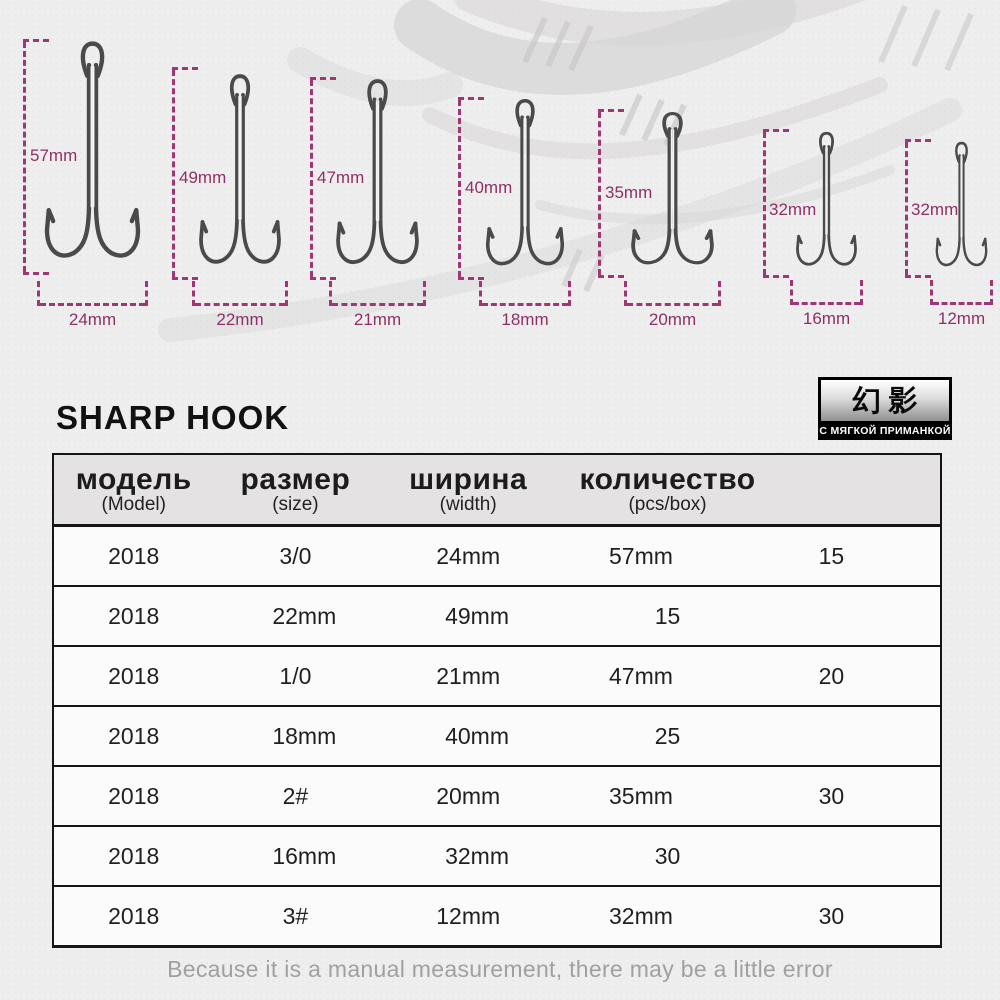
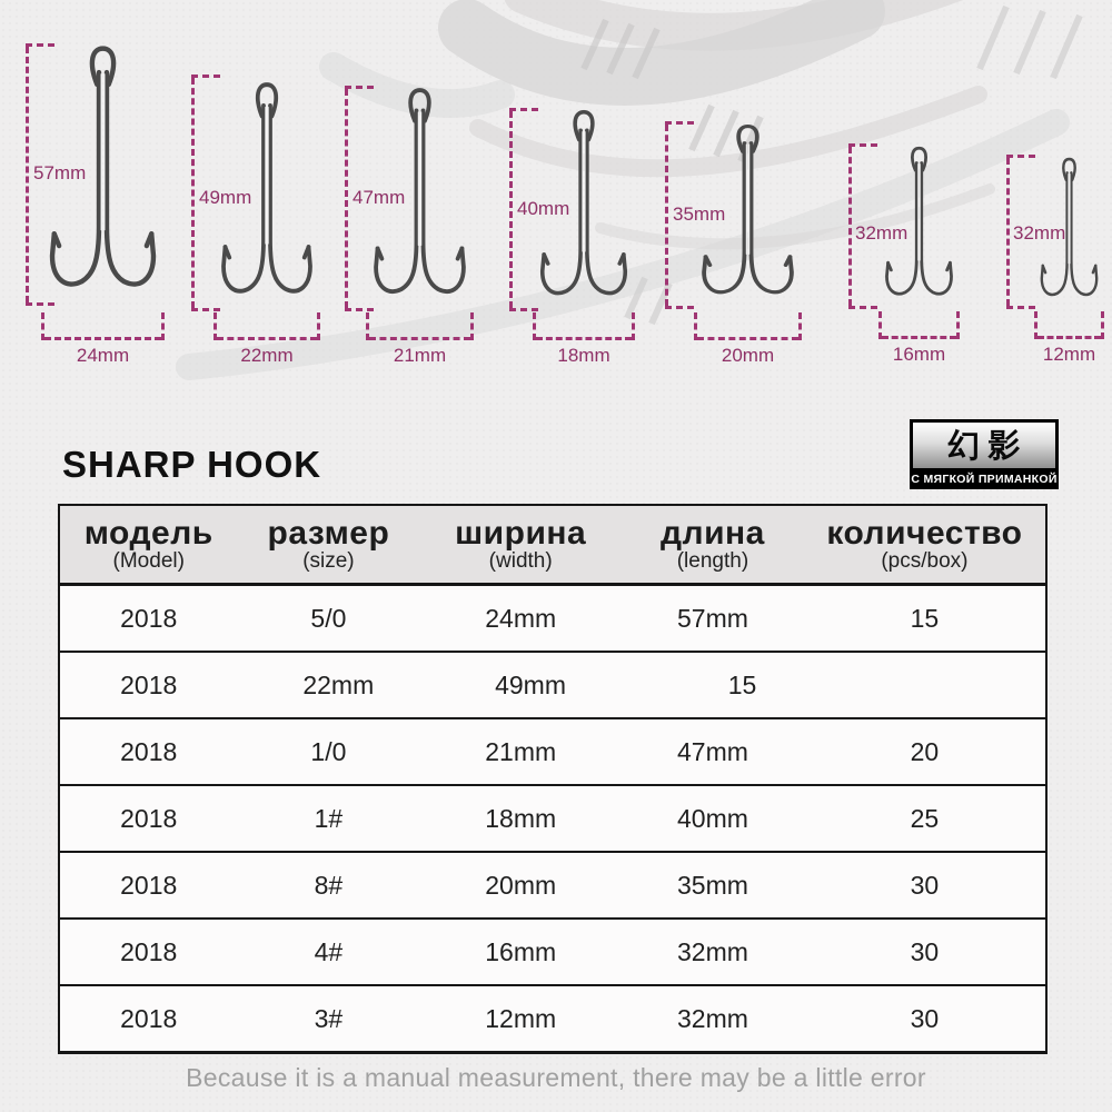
  57mm
  24mm
  49mm
  22mm
  47mm
  21mm
  40mm
  18mm
  35mm
  20mm
  32mm
  16mm
  32mm
  12mm
  SHARP HOOK
  幻影
  С МЯГКОЙ ПРИМАНКОЙ
  модель
  (Model)
  размер
  (size)
  ширина
  (width)
+ длина
+ (length)
  количество
  (pcs/box)
  2018
- 3/0
+ 5/0
  24mm
  57mm
  15
  2018
  22mm
  49mm
  15
  2018
  1/0
  21mm
  47mm
  20
  2018
+ 1#
  18mm
  40mm
  25
  2018
- 2#
+ 8#
  20mm
  35mm
  30
  2018
+ 4#
  16mm
  32mm
  30
  2018
  3#
  12mm
  32mm
  30
  Because it is a manual measurement, there may be a little error
